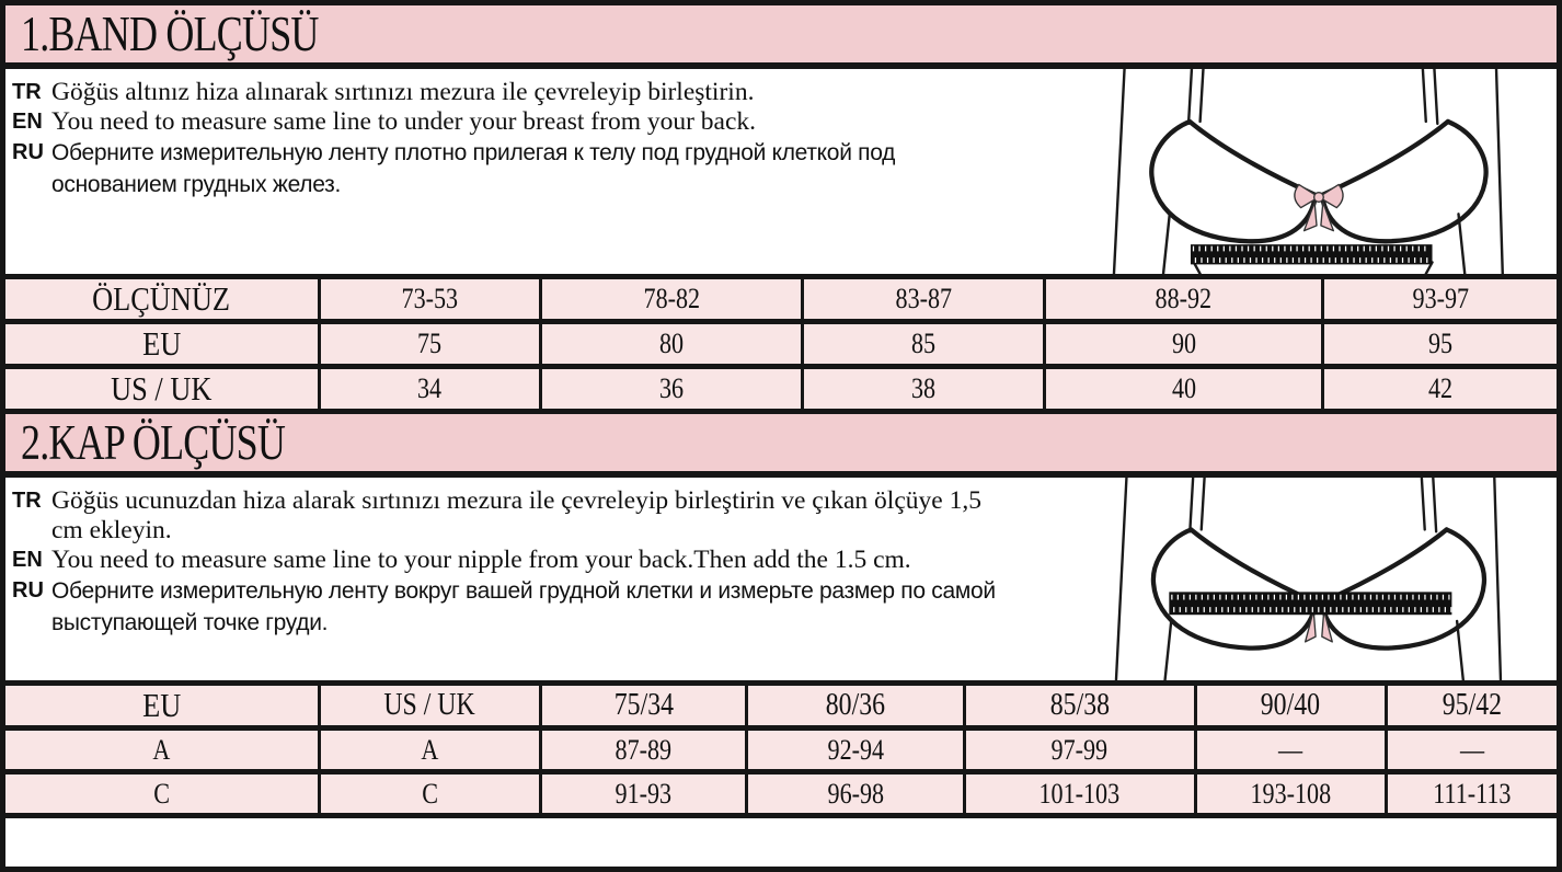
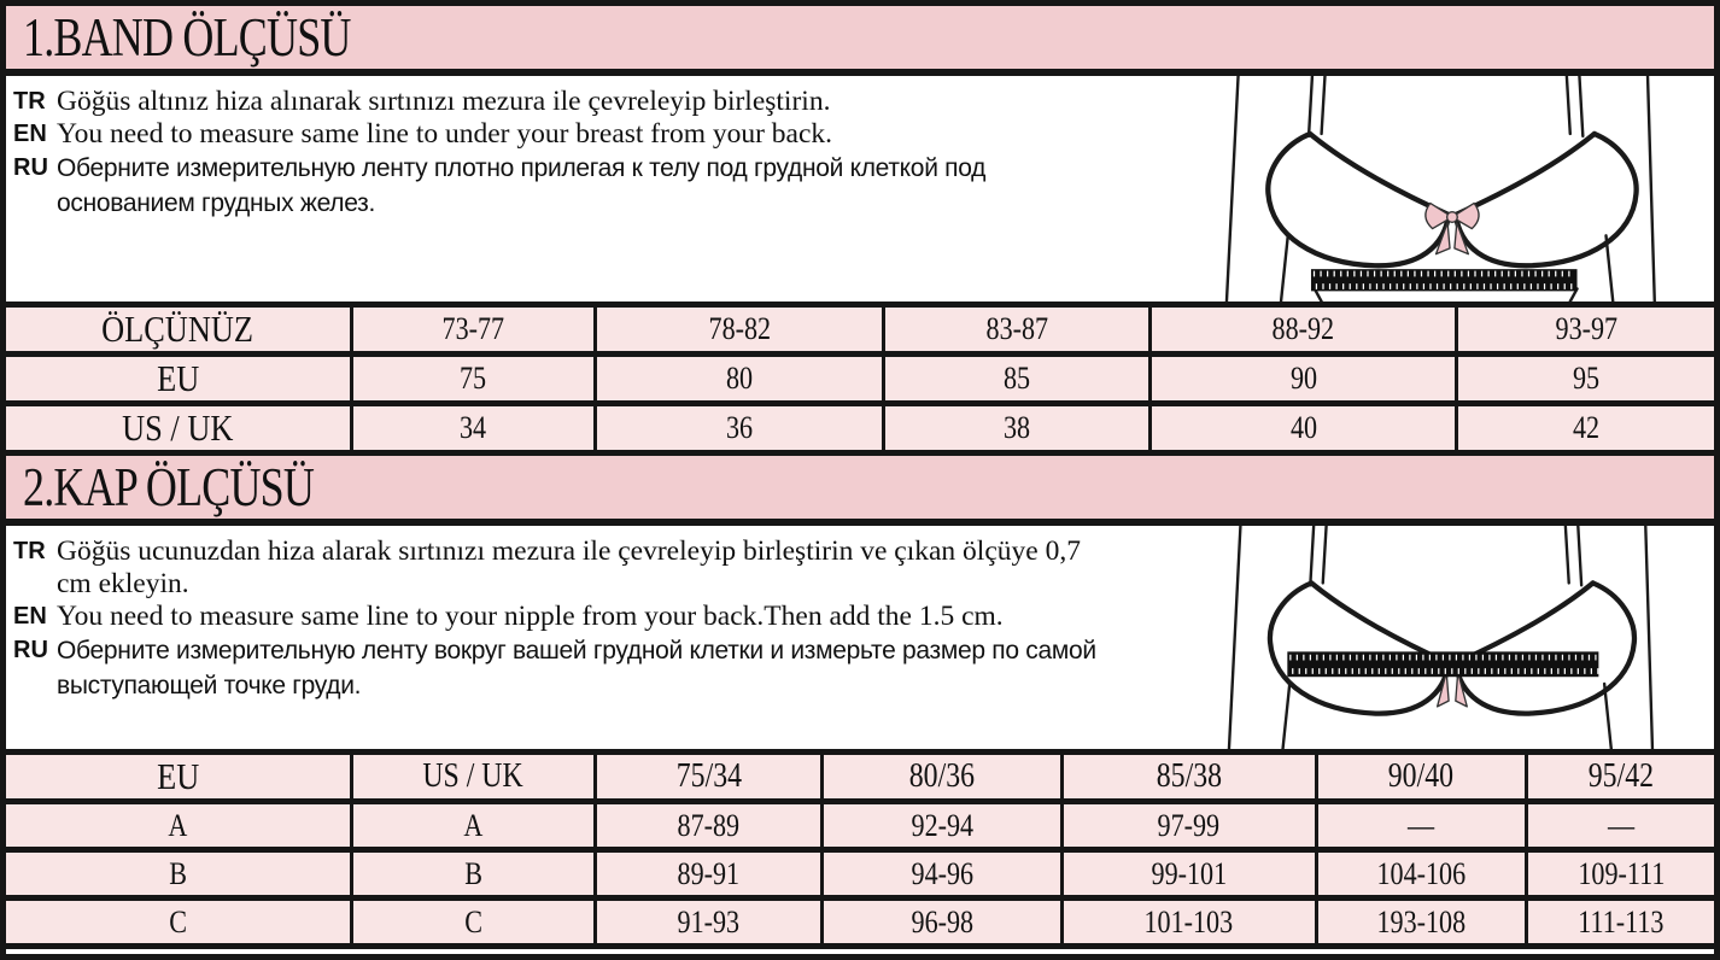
  1.BAND ÖLÇÜSÜ
  TR
  Göğüs altınız hiza alınarak sırtınızı mezura ile çevreleyip birleştirin.
  EN
  You need to measure same line to under your breast from your back.
  RU
  Оберните измерительную ленту плотно прилегая к телу под грудной клеткой под основанием грудных желез.
- ÖLÇÜNÜZ	73-53	78-82	83-87	88-92	93-97
+ ÖLÇÜNÜZ	73-77	78-82	83-87	88-92	93-97
  EU	75	80	85	90	95
  US / UK	34	36	38	40	42
  2.KAP ÖLÇÜSÜ
  TR
- Göğüs ucunuzdan hiza alarak sırtınızı mezura ile çevreleyip birleştirin ve çıkan ölçüye 1,5 cm ekleyin.
+ Göğüs ucunuzdan hiza alarak sırtınızı mezura ile çevreleyip birleştirin ve çıkan ölçüye 0,7 cm ekleyin.
  EN
  You need to measure same line to your nipple from your back.Then add the 1.5 cm.
  RU
  Оберните измерительную ленту вокруг вашей грудной клетки и измерьте размер по самой выступающей точке груди.
  EU	US / UK	75/34	80/36	85/38	90/40	95/42
  A	A	87-89	92-94	97-99	—	—
+ B	B	89-91	94-96	99-101	104-106	109-111
  C	C	91-93	96-98	101-103	193-108	111-113
